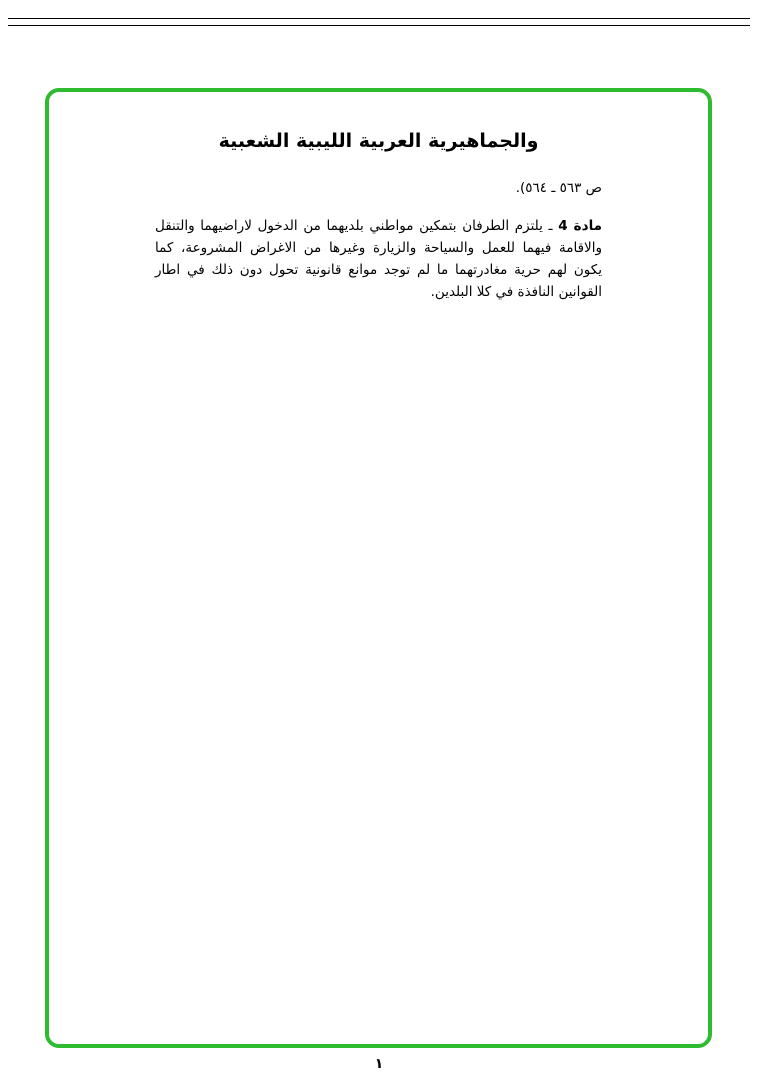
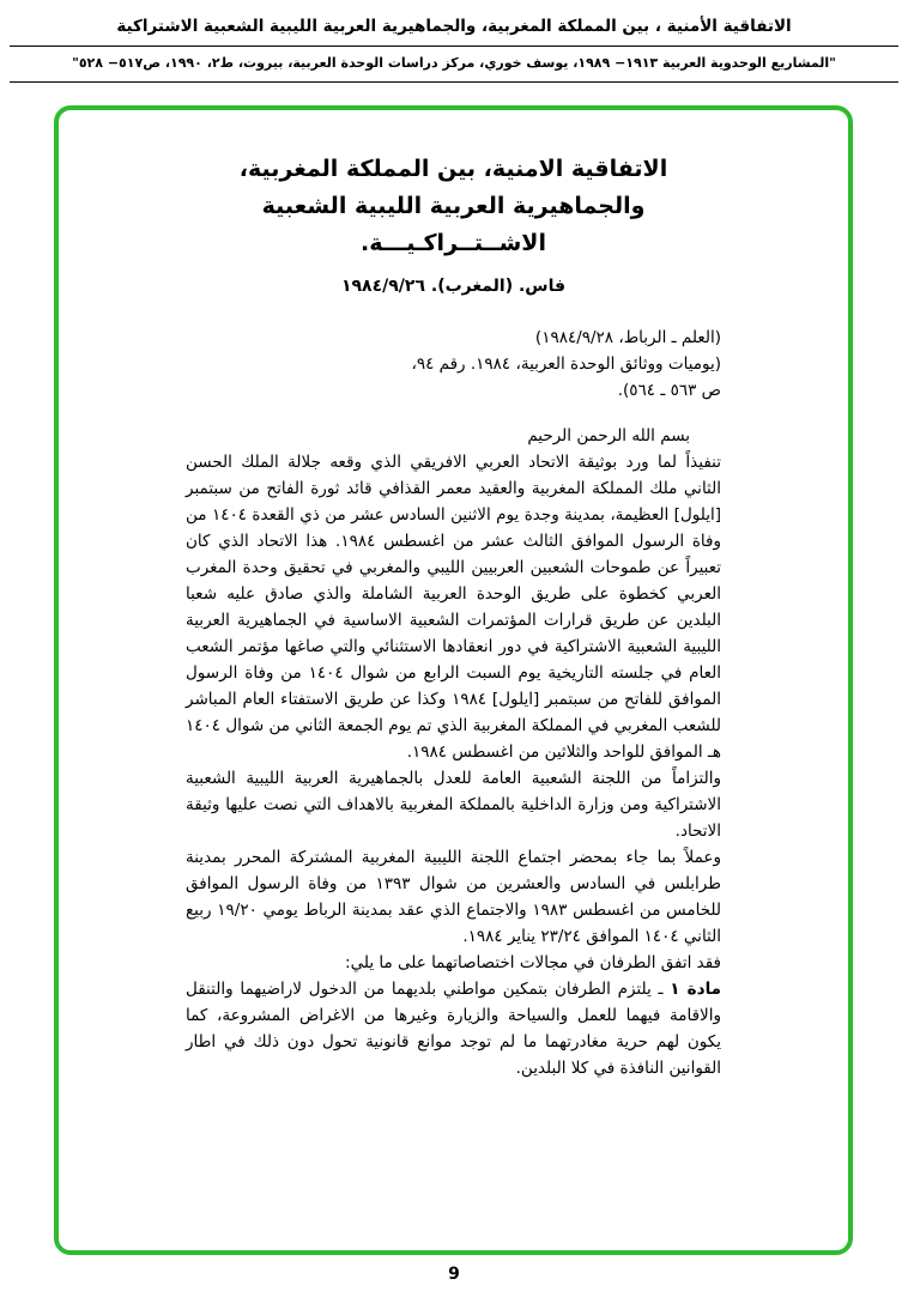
+ الاتفاقية الأمنية ، بين المملكة المغربية، والجماهيرية العربية الليبية الشعبية الاشتراكية
+ "المشاريع الوحدوية العربية ١٩١٣− ١٩٨٩، يوسف خوري، مركز دراسات الوحدة العربية، بيروت، ط٢، ١٩٩٠، ص٥١٧− ٥٢٨"
+ الاتفاقية الامنية، بين المملكة المغربية،
  والجماهيرية العربية الليبية الشعبية
+ الاشــتــراكـيـــة.
+ فاس. (المغرب). ١٩٨٤/٩/٢٦
+ (العلم ـ الرباط، ١٩٨٤/٩/٢٨)
+ (يوميات ووثائق الوحدة العربية، ١٩٨٤. رقم ٩٤،
  ص ٥٦٣ ـ ٥٦٤).
+ بسم الله الرحمن الرحيم
+ تنفيذاً لما ورد بوثيقة الاتحاد العربي الافريقي الذي وقعه جلالة الملك الحسن الثاني ملك المملكة المغربية والعقيد معمر القذافي قائد ثورة الفاتح من سبتمبر [ايلول] العظيمة، بمدينة وجدة يوم الاثنين السادس عشر من ذي القعدة ١٤٠٤ من وفاة الرسول الموافق الثالث عشر من اغسطس ١٩٨٤. هذا الاتحاد الذي كان تعبيراً عن طموحات الشعبين العربيين الليبي والمغربي في تحقيق وحدة المغرب العربي كخطوة على طريق الوحدة العربية الشاملة والذي صادق عليه شعبا البلدين عن طريق قرارات المؤتمرات الشعبية الاساسية في الجماهيرية العربية الليبية الشعبية الاشتراكية في دور انعقادها الاستثنائي والتي صاغها مؤتمر الشعب العام في جلسته التاريخية يوم السبت الرابع من شوال ١٤٠٤ من وفاة الرسول الموافق للفاتح من سبتمبر [ايلول] ١٩٨٤ وكذا عن طريق الاستفتاء العام المباشر للشعب المغربي في المملكة المغربية الذي تم يوم الجمعة الثاني من شوال ١٤٠٤ هـ الموافق للواحد والثلاثين من اغسطس ١٩٨٤.
+ والتزاماً من اللجنة الشعبية العامة للعدل بالجماهيرية العربية الليبية الشعبية الاشتراكية ومن وزارة الداخلية بالمملكة المغربية بالاهداف التي نصت عليها وثيقة الاتحاد.
+ وعملاً بما جاء بمحضر اجتماع اللجنة الليبية المغربية المشتركة المحرر بمدينة طرابلس في السادس والعشرين من شوال ١٣٩٣ من وفاة الرسول الموافق للخامس من اغسطس ١٩٨٣ والاجتماع الذي عقد بمدينة الرباط يومي ١٩/٢٠ ربيع الثاني ١٤٠٤ الموافق ٢٣/٢٤ يناير ١٩٨٤.
+ فقد اتفق الطرفان في مجالات اختصاصاتهما على ما يلي:
- مادة 4 ـ يلتزم الطرفان بتمكين مواطني بلديهما من الدخول لاراضيهما والتنقل والاقامة فيهما للعمل والسياحة والزيارة وغيرها من الاغراض المشروعة، كما يكون لهم حرية مغادرتهما ما لم توجد موانع قانونية تحول دون ذلك في اطار القوانين النافذة في كلا البلدين.
+ مادة ١ ـ يلتزم الطرفان بتمكين مواطني بلديهما من الدخول لاراضيهما والتنقل والاقامة فيهما للعمل والسياحة والزيارة وغيرها من الاغراض المشروعة، كما يكون لهم حرية مغادرتهما ما لم توجد موانع قانونية تحول دون ذلك في اطار القوانين النافذة في كلا البلدين.
- ١
+ 9
